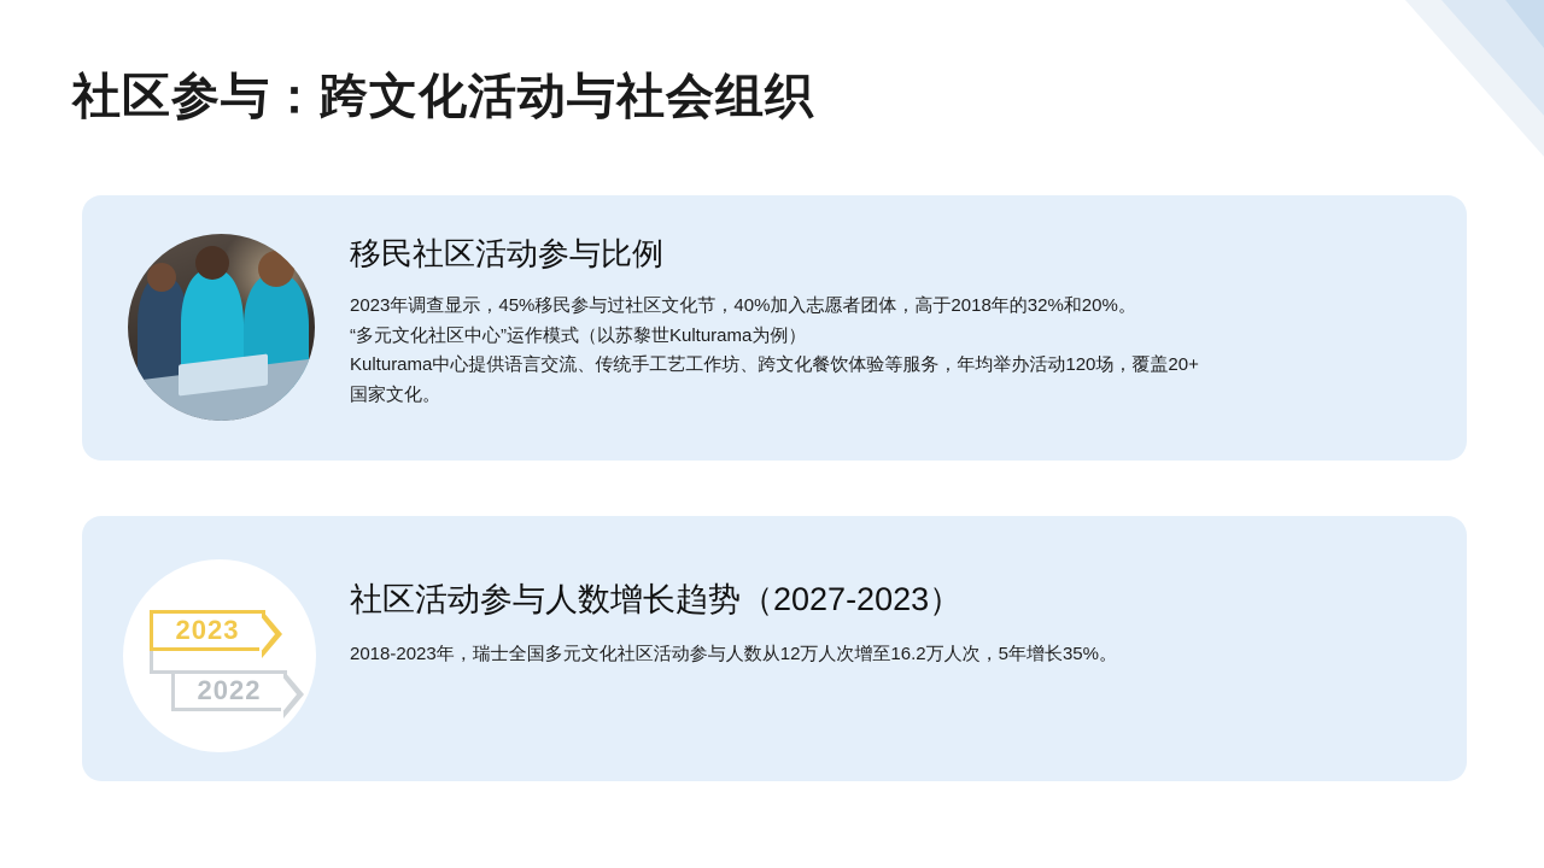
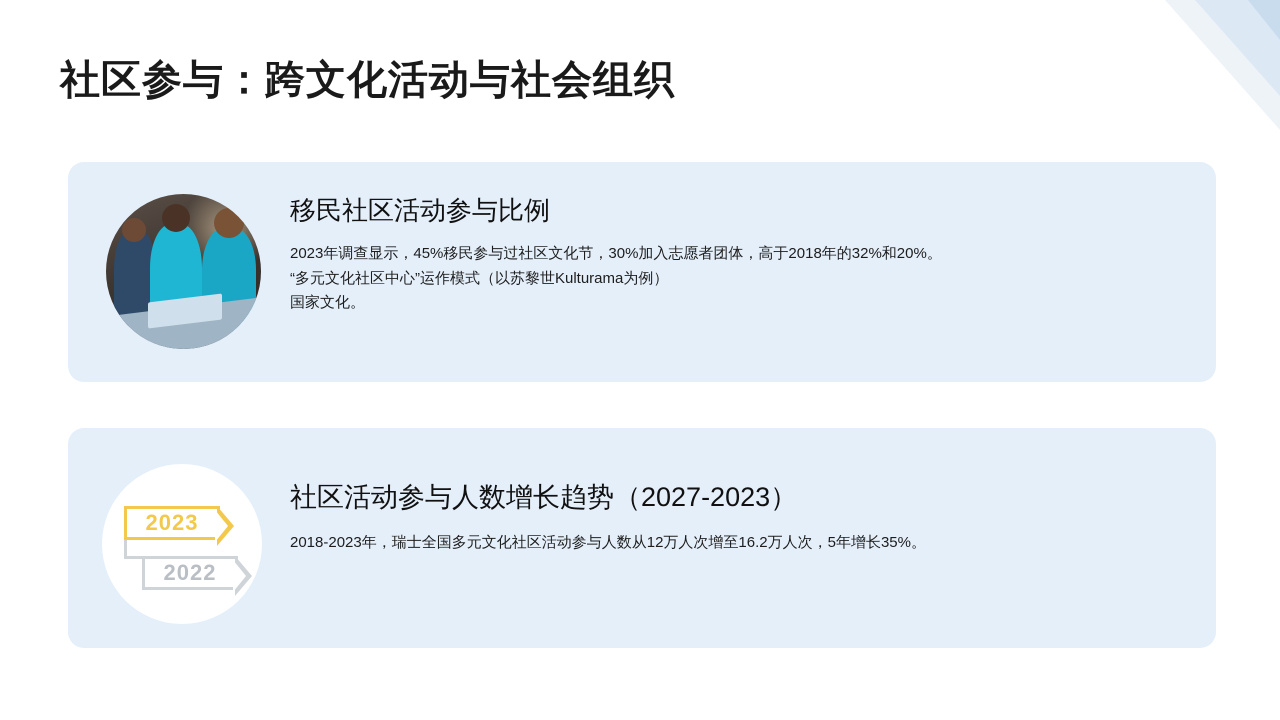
  社区参与：跨文化活动与社会组织
  移民社区活动参与比例
- 2023年调查显示，45%移民参与过社区文化节，40%加入志愿者团体，高于2018年的32%和20%。
+ 2023年调查显示，45%移民参与过社区文化节，30%加入志愿者团体，高于2018年的32%和20%。
  “多元文化社区中心”运作模式（以苏黎世Kulturama为例）
- Kulturama中心提供语言交流、传统手工艺工作坊、跨文化餐饮体验等服务，年均举办活动120场，覆盖20+
  国家文化。
  2023
  2022
  社区活动参与人数增长趋势（2027-2023）
  2018-2023年，瑞士全国多元文化社区活动参与人数从12万人次增至16.2万人次，5年增长35%。
